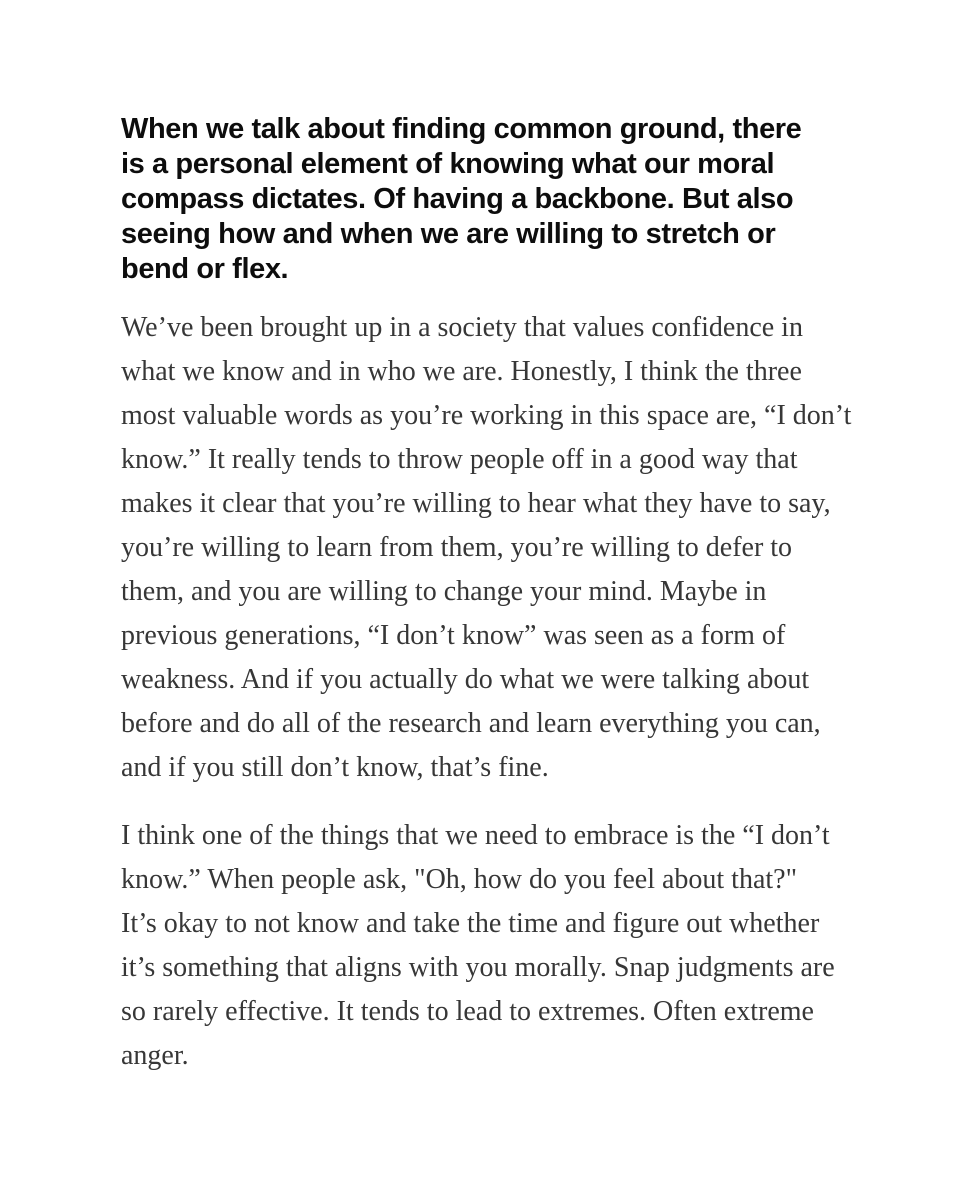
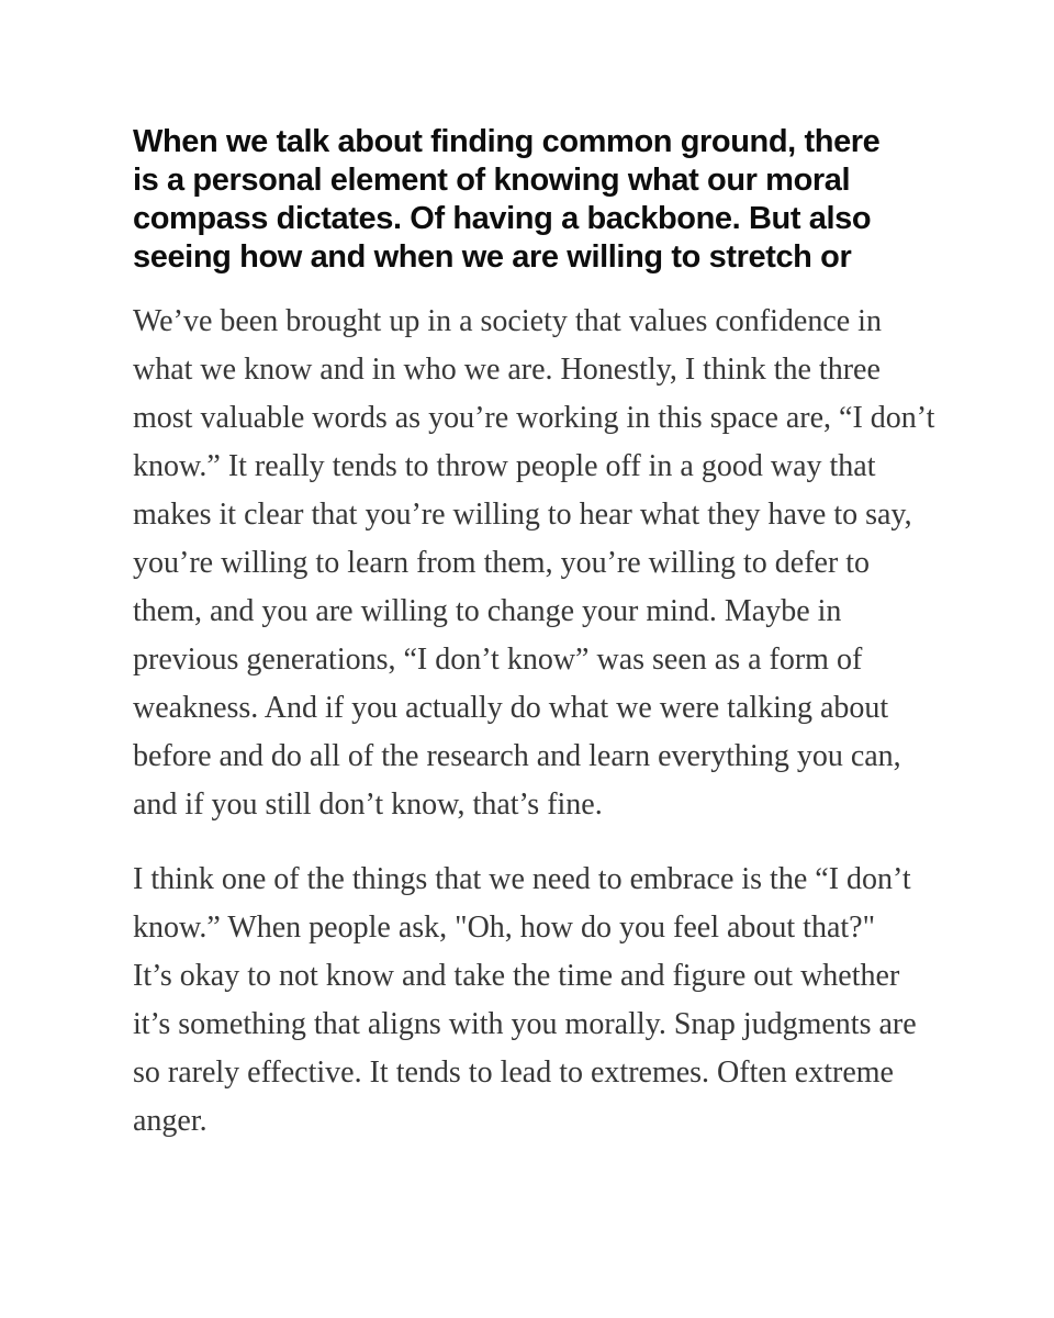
  When we talk about finding common ground, there
  is a personal element of knowing what our moral
  compass dictates. Of having a backbone. But also
  seeing how and when we are willing to stretch or
- bend or flex.
  We’ve been brought up in a society that values confidence in
  what we know and in who we are. Honestly, I think the three
  most valuable words as you’re working in this space are, “I don’t
  know.” It really tends to throw people off in a good way that
  makes it clear that you’re willing to hear what they have to say,
  you’re willing to learn from them, you’re willing to defer to
  them, and you are willing to change your mind. Maybe in
  previous generations, “I don’t know” was seen as a form of
  weakness. And if you actually do what we were talking about
  before and do all of the research and learn everything you can,
  and if you still don’t know, that’s fine.
  I think one of the things that we need to embrace is the “I don’t
  know.” When people ask, "Oh, how do you feel about that?"
  It’s okay to not know and take the time and figure out whether
  it’s something that aligns with you morally. Snap judgments are
  so rarely effective. It tends to lead to extremes. Often extreme
  anger.
